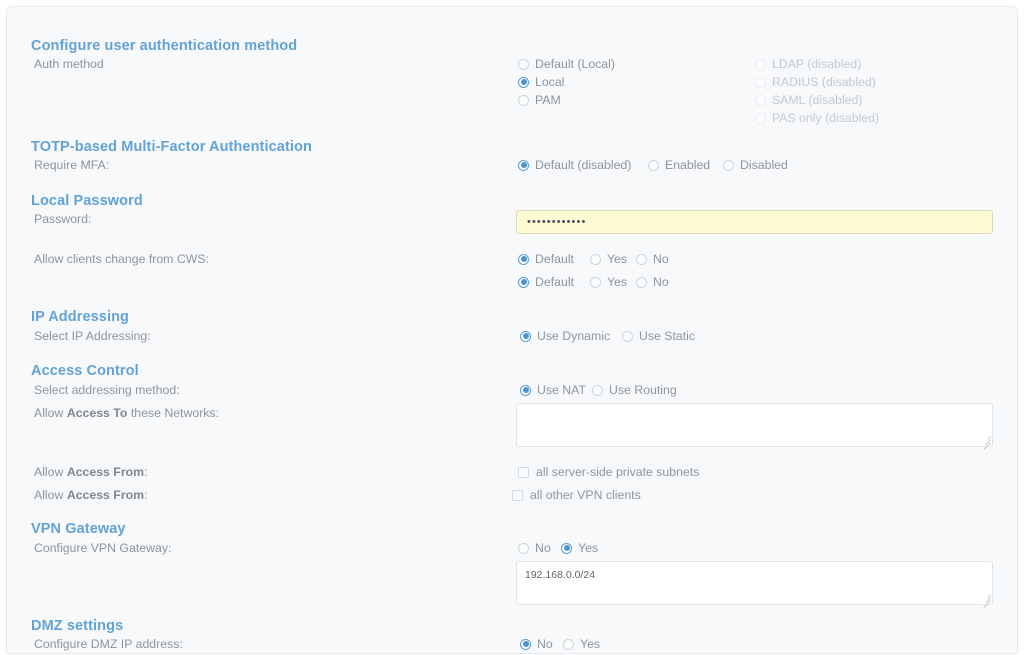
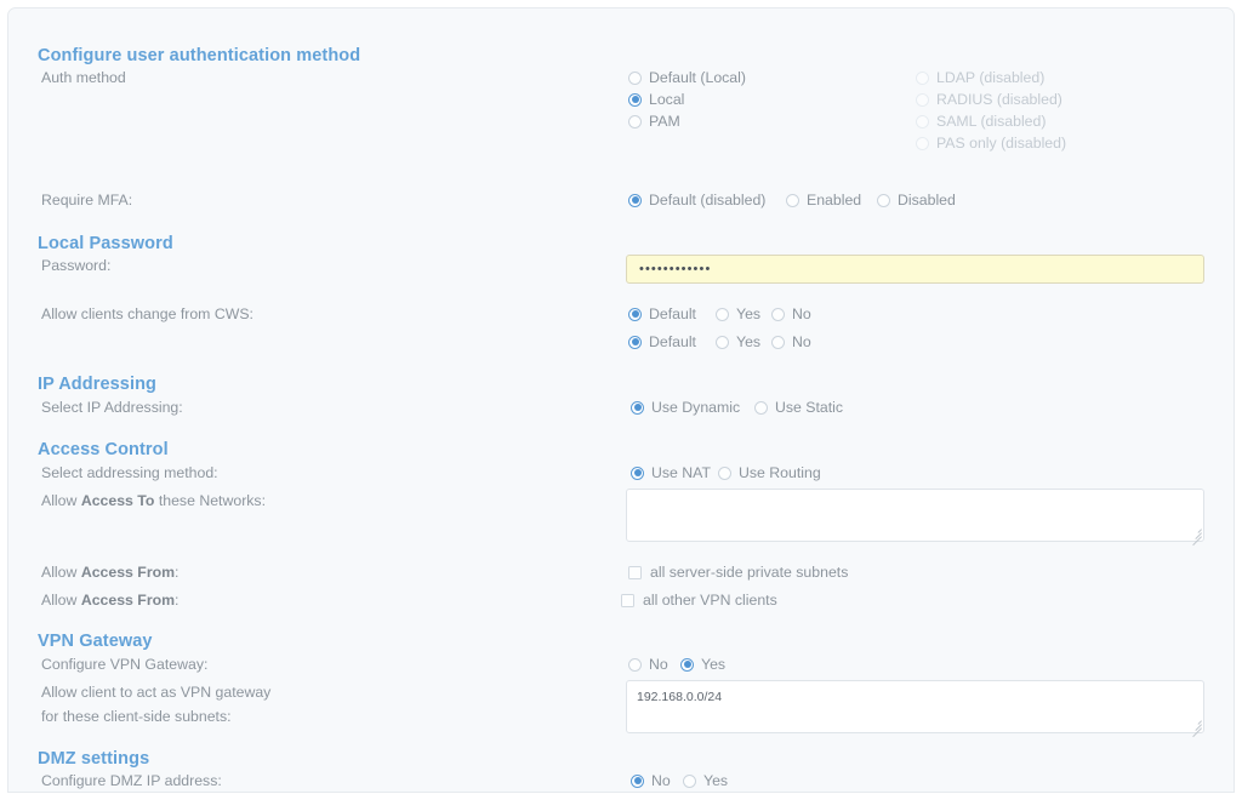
  Configure user authentication method
  Auth method
  Default (Local)
  Local
  PAM
  LDAP (disabled)
  RADIUS (disabled)
  SAML (disabled)
  PAS only (disabled)
- TOTP-based Multi-Factor Authentication
  Require MFA:
  Default (disabled)
  Enabled
  Disabled
  Local Password
  Password:
  Allow clients change from CWS:
  Default
  Yes
  No
  Default
  Yes
  No
  IP Addressing
  Select IP Addressing:
  Use Dynamic
  Use Static
  Access Control
  Select addressing method:
  Use NAT
  Use Routing
  Allow Access To these Networks:
  Allow Access From:
  all server-side private subnets
  Allow Access From:
  all other VPN clients
  VPN Gateway
  Configure VPN Gateway:
  No
  Yes
+ Allow client to act as VPN gateway
+ for these client-side subnets:
  192.168.0.0/24
  DMZ settings
  Configure DMZ IP address:
  No
  Yes
